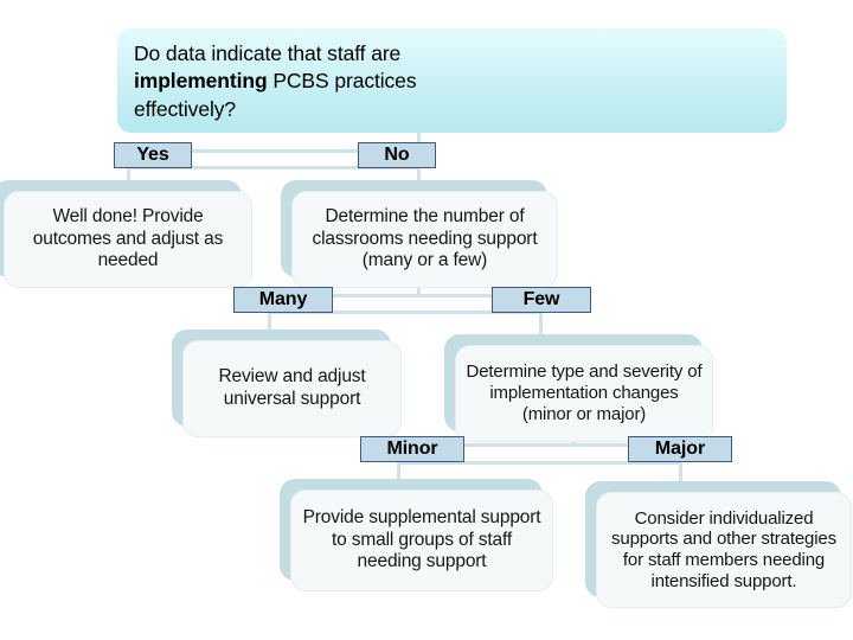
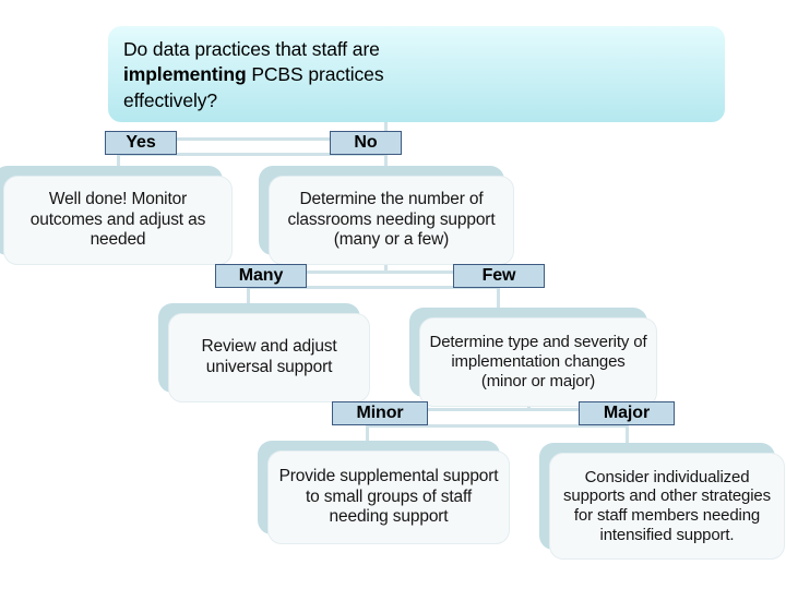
- Do data indicate that staff are
+ Do data practices that staff are
  implementing PCBS practices
  effectively?
  Yes
  No
- Well done! Provide outcomes and adjust as needed
+ Well done! Monitor outcomes and adjust as needed
  Determine the number of classrooms needing support (many or a few)
  Many
  Few
  Review and adjust universal support
  Determine type and severity of implementation changes (minor or major)
  Minor
  Major
  Provide supplemental support to small groups of staff needing support
  Consider individualized supports and other strategies for staff members needing intensified support.
